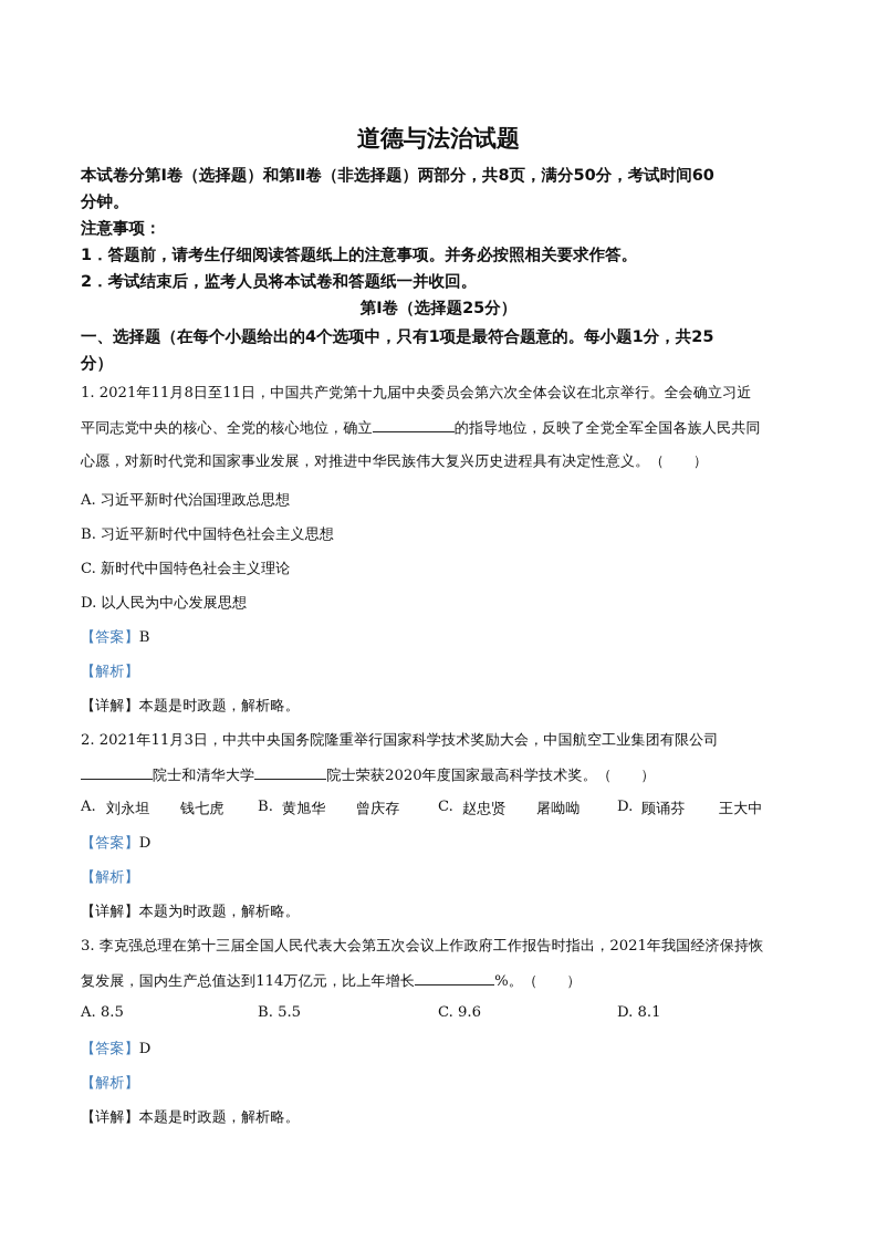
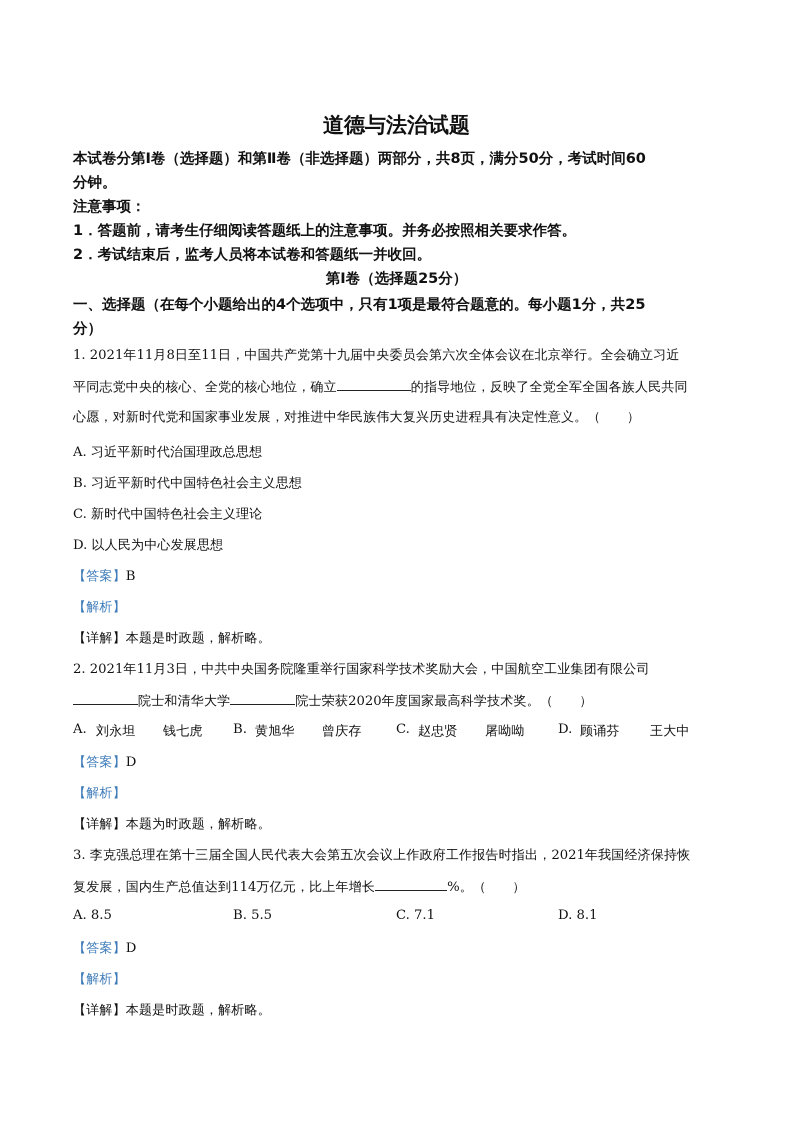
  道德与法治试题
  本试卷分第Ⅰ卷（选择题）和第Ⅱ卷（非选择题）两部分，共8页，满分50分，考试时间60
  分钟。
  注意事项：
  1．答题前，请考生仔细阅读答题纸上的注意事项。并务必按照相关要求作答。
  2．考试结束后，监考人员将本试卷和答题纸一并收回。
  第Ⅰ卷（选择题25分）
  一、选择题（在每个小题给出的4个选项中，只有1项是最符合题意的。每小题1分，共25
  分）
  1. 2021年11月8日至11日，中国共产党第十九届中央委员会第六次全体会议在北京举行。全会确立习近
  平同志党中央的核心、全党的核心地位，确立 的指导地位，反映了全党全军全国各族人民共同
  心愿，对新时代党和国家事业发展，对推进中华民族伟大复兴历史进程具有决定性意义。（ ）
  A. 习近平新时代治国理政总思想
  B. 习近平新时代中国特色社会主义思想
  C. 新时代中国特色社会主义理论
  D. 以人民为中心发展思想
  【答案】B
  【解析】
  【详解】本题是时政题，解析略。
  2. 2021年11月3日，中共中央国务院隆重举行国家科学技术奖励大会，中国航空工业集团有限公司
  院士和清华大学 院士荣获2020年度国家最高科学技术奖。（ ）
  A.
  刘永坦
  钱七虎
  B.
  黄旭华
  曾庆存
  C.
  赵忠贤
  屠呦呦
  D.
  顾诵芬
  王大中
  【答案】D
  【解析】
  【详解】本题为时政题，解析略。
  3. 李克强总理在第十三届全国人民代表大会第五次会议上作政府工作报告时指出，2021年我国经济保持恢
  复发展，国内生产总值达到114万亿元，比上年增长 %。（ ）
  A. 8.5
  B. 5.5
- C. 9.6
+ C. 7.1
  D. 8.1
  【答案】D
  【解析】
  【详解】本题是时政题，解析略。
